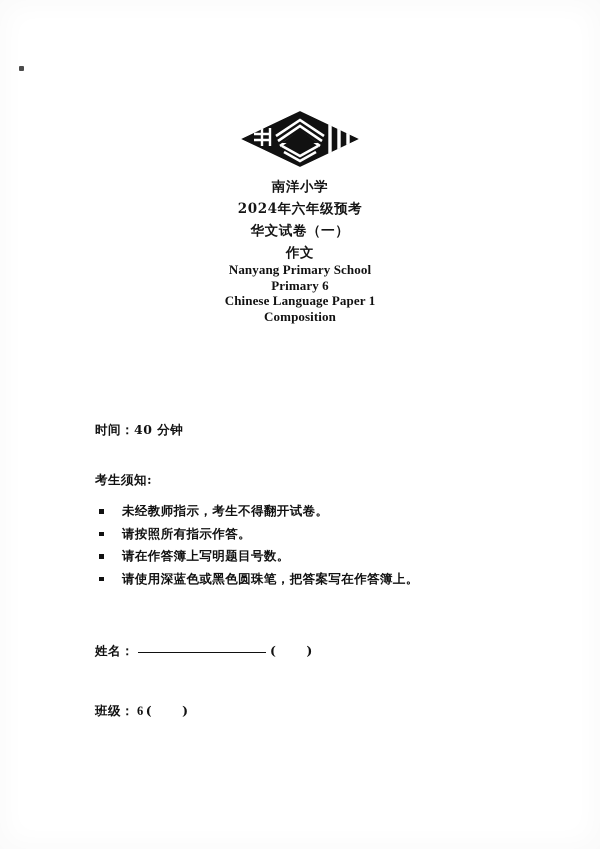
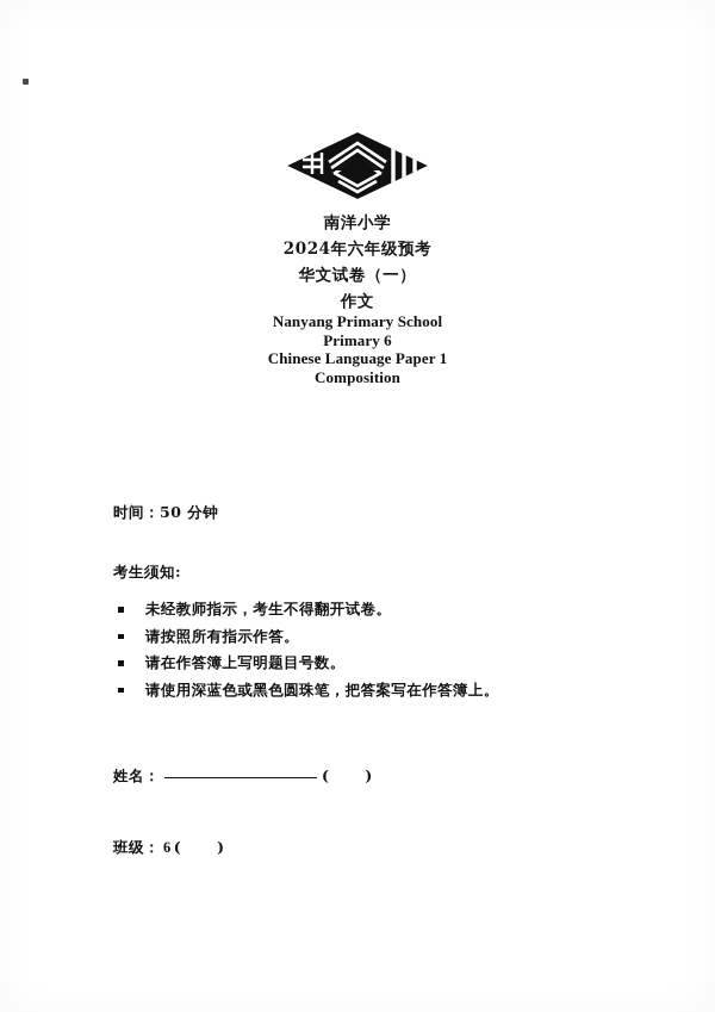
  南洋小学
  2024年六年级预考
  华文试卷（一）
  作文
  Nanyang Primary School
  Primary 6
  Chinese Language Paper 1
  Composition
- 时间：40 分钟
+ 时间：50 分钟
  考生须知:
  未经教师指示，考生不得翻开试卷。
  请按照所有指示作答。
  请在作答簿上写明题目号数。
  请使用深蓝色或黑色圆珠笔，把答案写在作答簿上。
  姓名：
  (
  )
  班级：
  6
  (
  )
